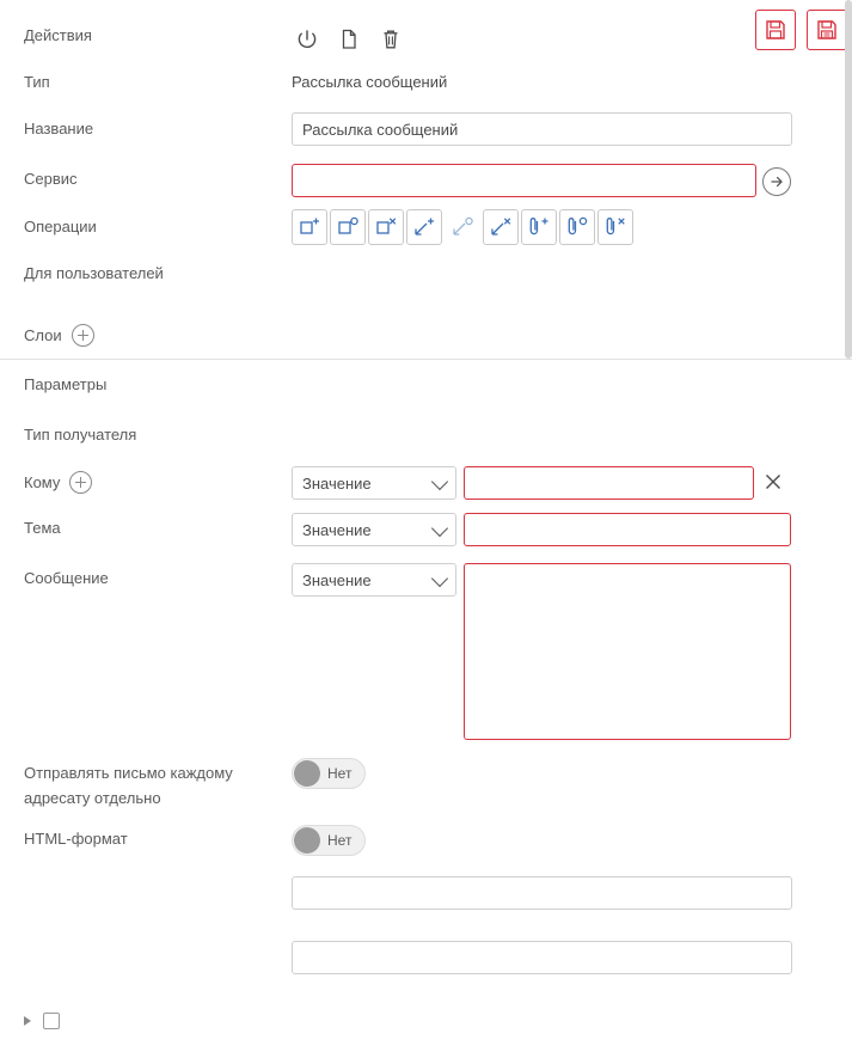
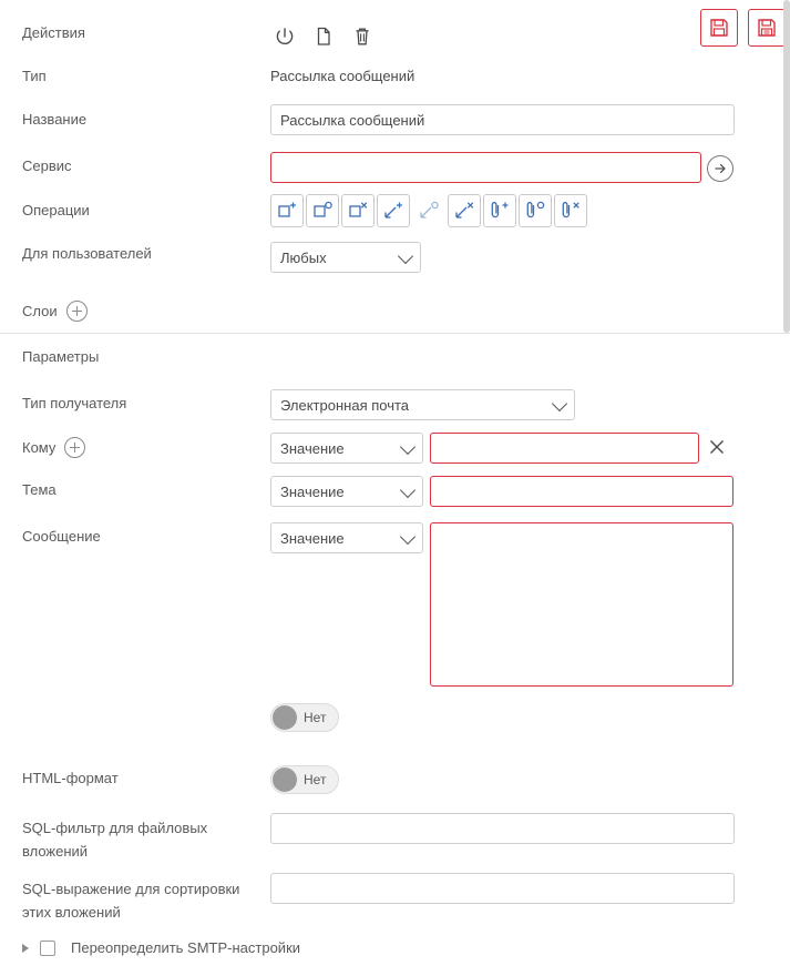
  Действия
  Тип
  Рассылка сообщений
  Название
  Рассылка сообщений
  Сервис
  Операции
  Для пользователей
+ Любых
  Слои
  Параметры
  Тип получателя
+ Электронная почта
  Кому
  Значение
  Тема
  Значение
  Сообщение
  Значение
- Отправлять письмо каждому адресату отдельно
  Нет
  HTML-формат
  Нет
+ SQL-фильтр для файловых вложений
+ SQL-выражение для сортировки этих вложений
+ Переопределить SMTP-настройки
